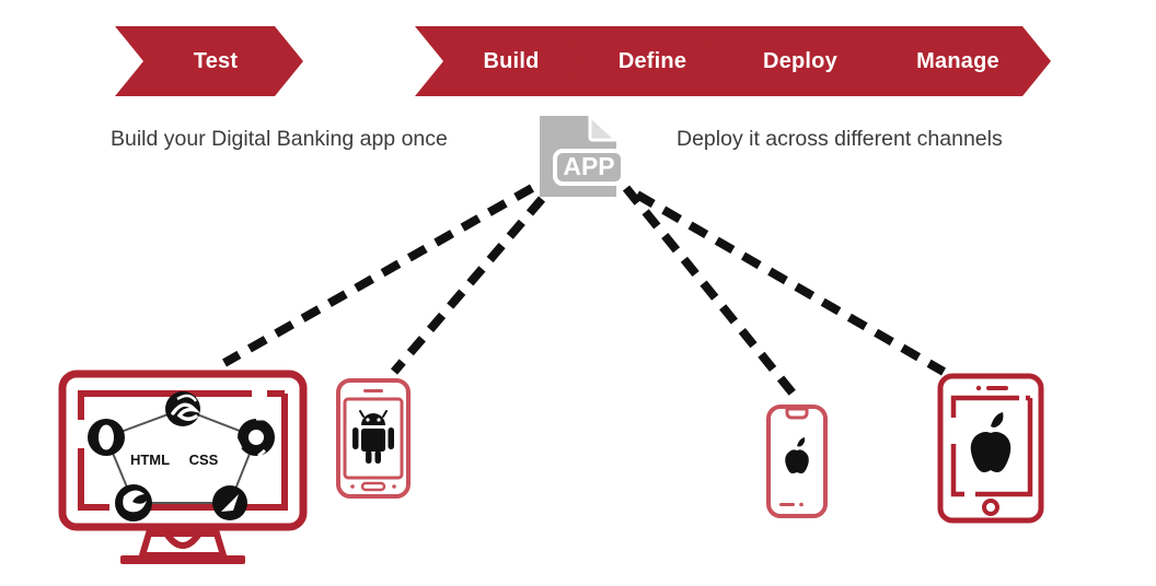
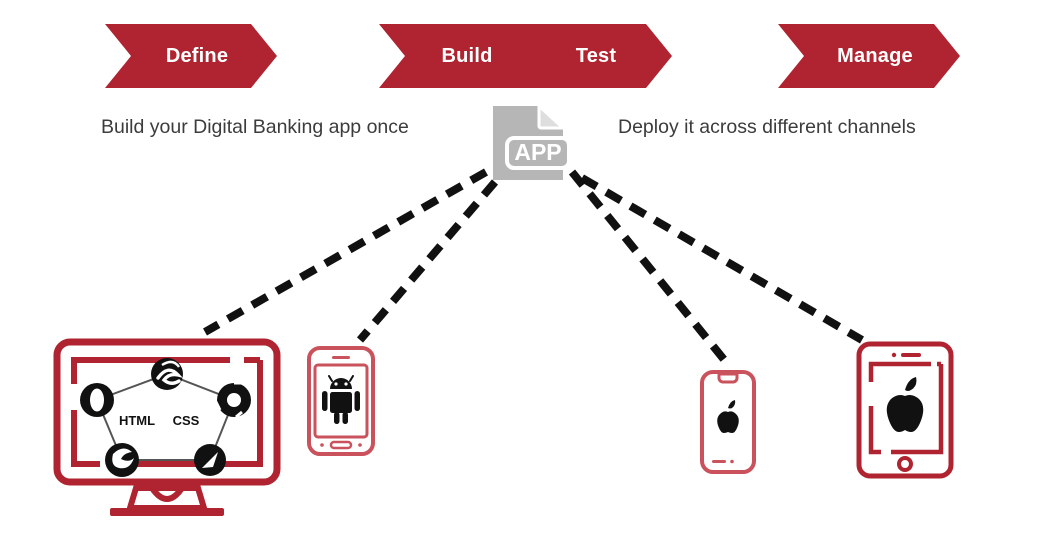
- Test
+ Define
  Build
- Define
+ Test
- Deploy
  Manage
  Build your Digital Banking app once
  Deploy it across different channels
  APP
  HTML
  CSS
